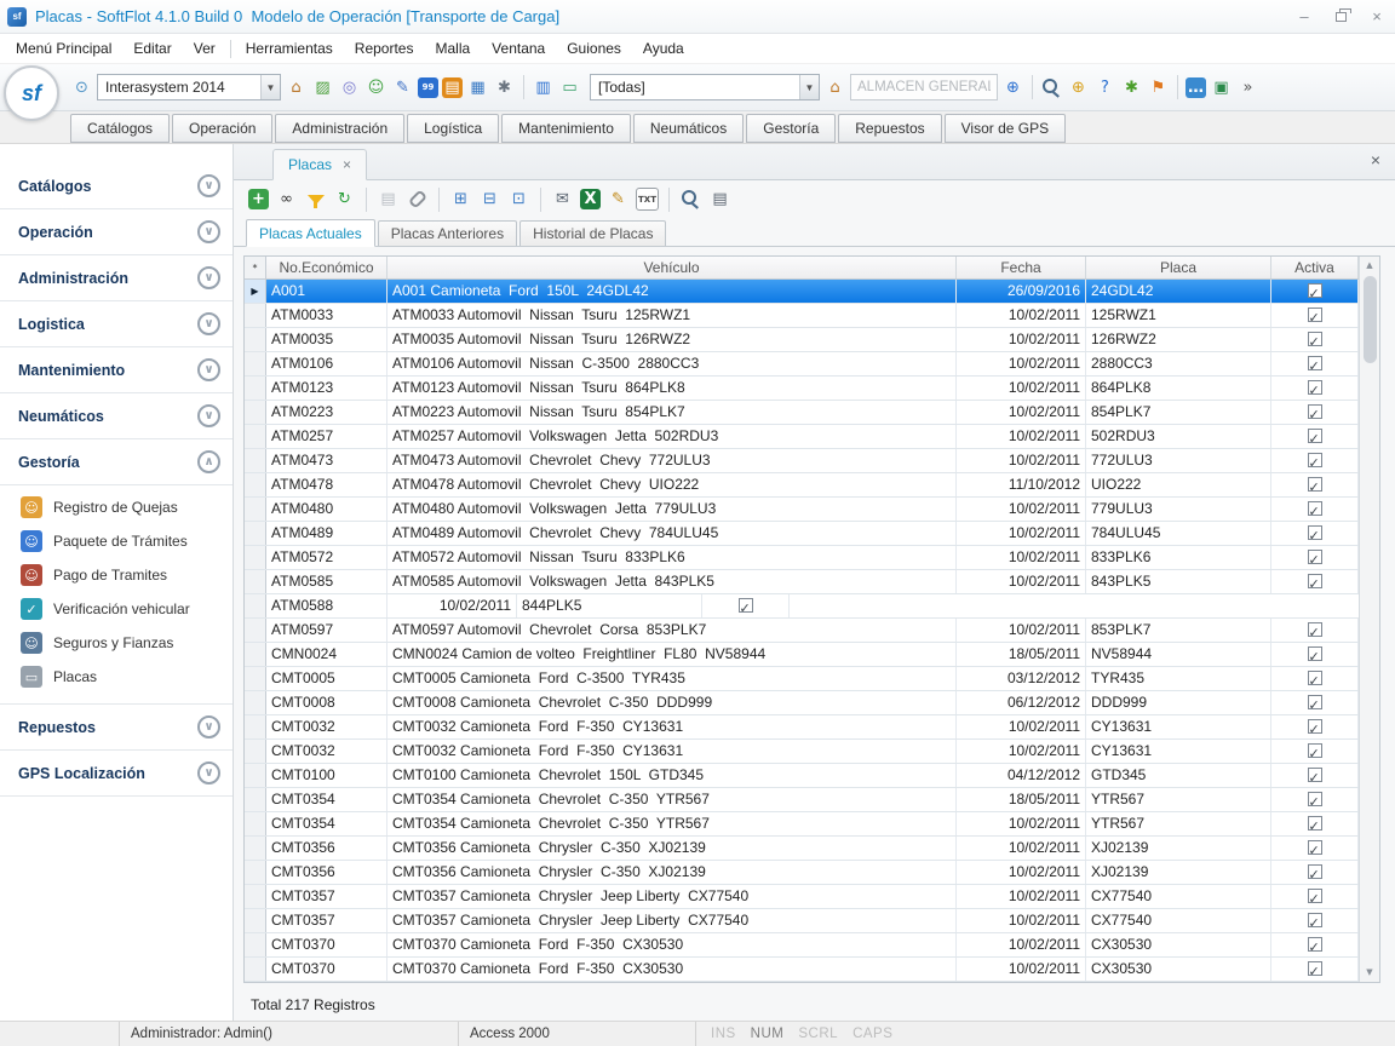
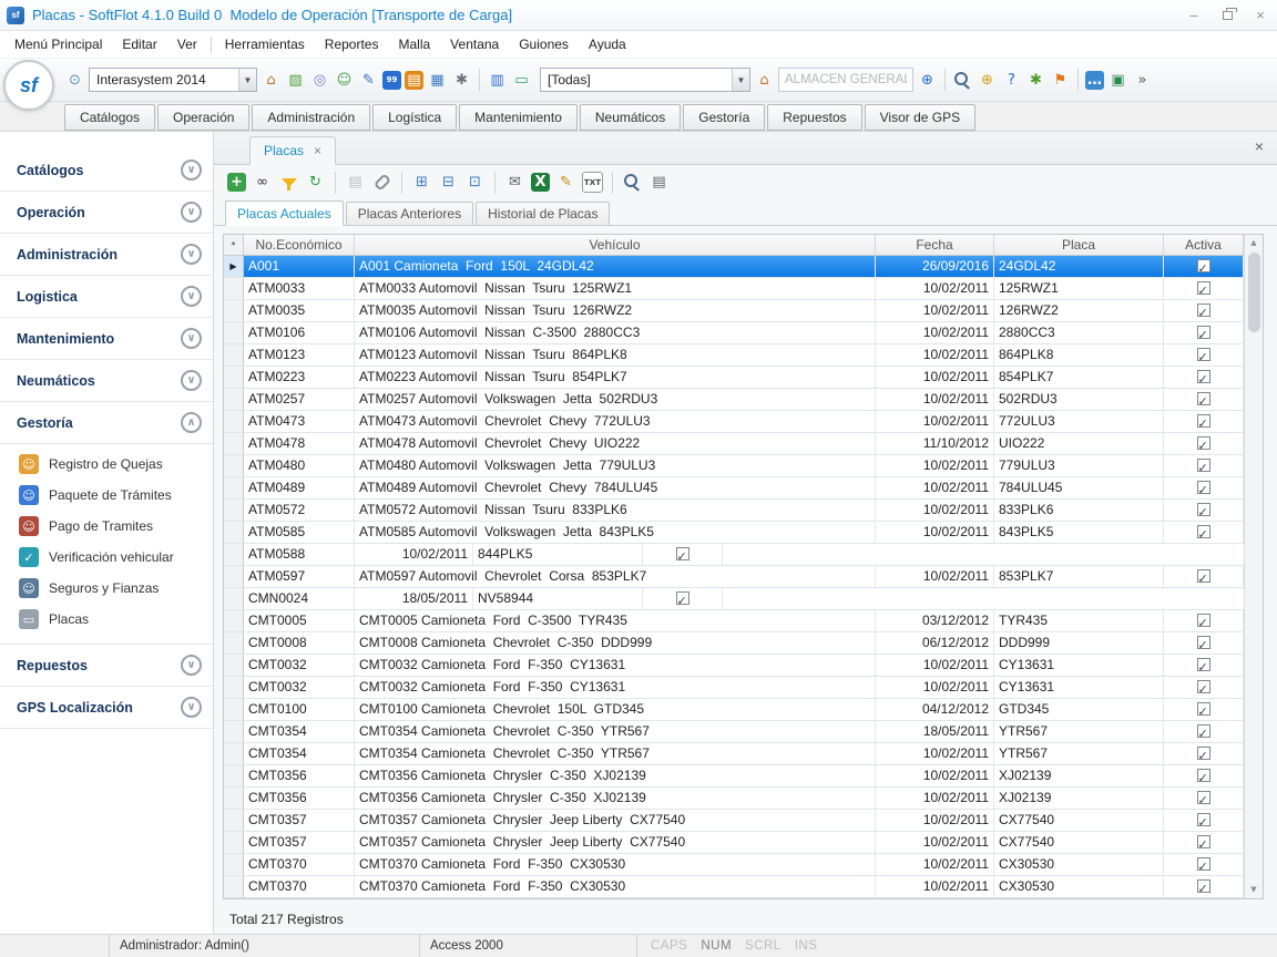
  sf
  Placas - SoftFlot 4.1.0 Build 0 Modelo de Operación [Transporte de Carga]
  –
  ×
  Menú Principal
  Editar
  Ver
  Herramientas
  Reportes
  Malla
  Ventana
  Guiones
  Ayuda
  sf
  ⊙
  Interasystem 2014
  ▼
  ⌂
  ▨
  ◎
  ☺
  ✎
  99
  ▤
  ▦
  ✱
  ▥
  ▭
  [Todas]
  ▼
  ⌂
  ALMACÉN GENERA
  ⊕
  ⊕
  ?
  ✱
  ⚑
  …
  ▣
  »
  Catálogos
  Operación
  Administración
  Logística
  Mantenimiento
  Neumáticos
  Gestoría
  Repuestos
  Visor de GPS
  Catálogos
  ∨
  Operación
  ∨
  Administración
  ∨
  Logistica
  ∨
  Mantenimiento
  ∨
  Neumáticos
  ∨
  Gestoría
  ∧
  ☺
  Registro de Quejas
  ☺
  Paquete de Trámites
  ☺
  Pago de Tramites
  ✓
  Verificación vehicular
  ☺
  Seguros y Fianzas
  ▭
  Placas
  Repuestos
  ∨
  GPS Localización
  ∨
  Placas
  ×
  ×
  +
  ∞
  ↻
  ▤
  ⊞
  ⊟
  ⊡
  ✉
  X
  ✎
  TXT
  ▤
  Placas Actuales
  Placas Anteriores
  Historial de Placas
  *
  No.Económico
  Vehículo
  Fecha
  Placa
  Activa
  ▶
  A001
  A001 Camioneta Ford 150L 24GDL42
  26/09/2016
  24GDL42
  ATM0033
  ATM0033 Automovil Nissan Tsuru 125RWZ1
  10/02/2011
  125RWZ1
  ATM0035
  ATM0035 Automovil Nissan Tsuru 126RWZ2
  10/02/2011
  126RWZ2
  ATM0106
  ATM0106 Automovil Nissan C-3500 2880CC3
  10/02/2011
  2880CC3
  ATM0123
  ATM0123 Automovil Nissan Tsuru 864PLK8
  10/02/2011
  864PLK8
  ATM0223
  ATM0223 Automovil Nissan Tsuru 854PLK7
  10/02/2011
  854PLK7
  ATM0257
  ATM0257 Automovil Volkswagen Jetta 502RDU3
  10/02/2011
  502RDU3
  ATM0473
  ATM0473 Automovil Chevrolet Chevy 772ULU3
  10/02/2011
  772ULU3
  ATM0478
  ATM0478 Automovil Chevrolet Chevy UIO222
  11/10/2012
  UIO222
  ATM0480
  ATM0480 Automovil Volkswagen Jetta 779ULU3
  10/02/2011
  779ULU3
  ATM0489
  ATM0489 Automovil Chevrolet Chevy 784ULU45
  10/02/2011
  784ULU45
  ATM0572
  ATM0572 Automovil Nissan Tsuru 833PLK6
  10/02/2011
  833PLK6
  ATM0585
  ATM0585 Automovil Volkswagen Jetta 843PLK5
  10/02/2011
  843PLK5
  ATM0588
  10/02/2011
  844PLK5
  ATM0597
  ATM0597 Automovil Chevrolet Corsa 853PLK7
  10/02/2011
  853PLK7
  CMN0024
- CMN0024 Camion de volteo Freightliner FL80 NV58944
  18/05/2011
  NV58944
  CMT0005
  CMT0005 Camioneta Ford C-3500 TYR435
  03/12/2012
  TYR435
  CMT0008
  CMT0008 Camioneta Chevrolet C-350 DDD999
  06/12/2012
  DDD999
  CMT0032
  CMT0032 Camioneta Ford F-350 CY13631
  10/02/2011
  CY13631
  CMT0032
  CMT0032 Camioneta Ford F-350 CY13631
  10/02/2011
  CY13631
  CMT0100
  CMT0100 Camioneta Chevrolet 150L GTD345
  04/12/2012
  GTD345
  CMT0354
  CMT0354 Camioneta Chevrolet C-350 YTR567
  18/05/2011
  YTR567
  CMT0354
  CMT0354 Camioneta Chevrolet C-350 YTR567
  10/02/2011
  YTR567
  CMT0356
  CMT0356 Camioneta Chrysler C-350 XJ02139
  10/02/2011
  XJ02139
  CMT0356
  CMT0356 Camioneta Chrysler C-350 XJ02139
  10/02/2011
  XJ02139
  CMT0357
  CMT0357 Camioneta Chrysler Jeep Liberty CX77540
  10/02/2011
  CX77540
  CMT0357
  CMT0357 Camioneta Chrysler Jeep Liberty CX77540
  10/02/2011
  CX77540
  CMT0370
  CMT0370 Camioneta Ford F-350 CX30530
  10/02/2011
  CX30530
  CMT0370
  CMT0370 Camioneta Ford F-350 CX30530
  10/02/2011
  CX30530
  ▲
  ▼
  Total 217 Registros
  Administrador: Admin()
  Access 2000
- INS
+ CAPS
  NUM
  SCRL
- CAPS
+ INS
